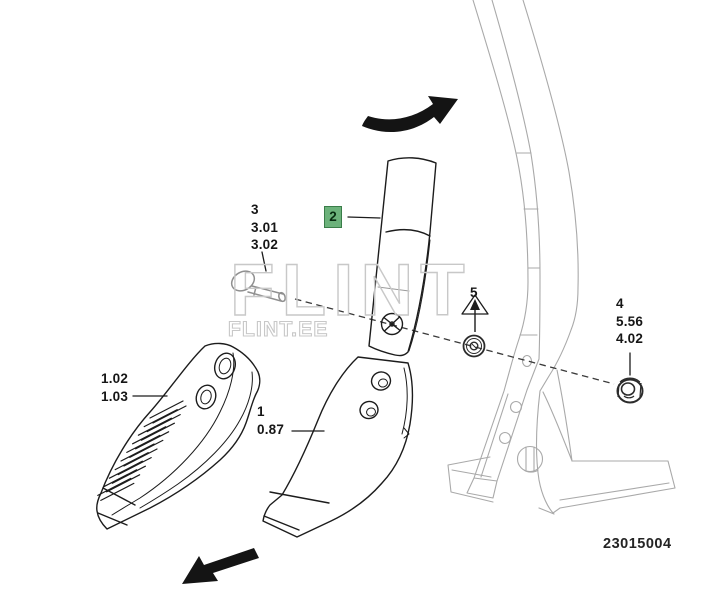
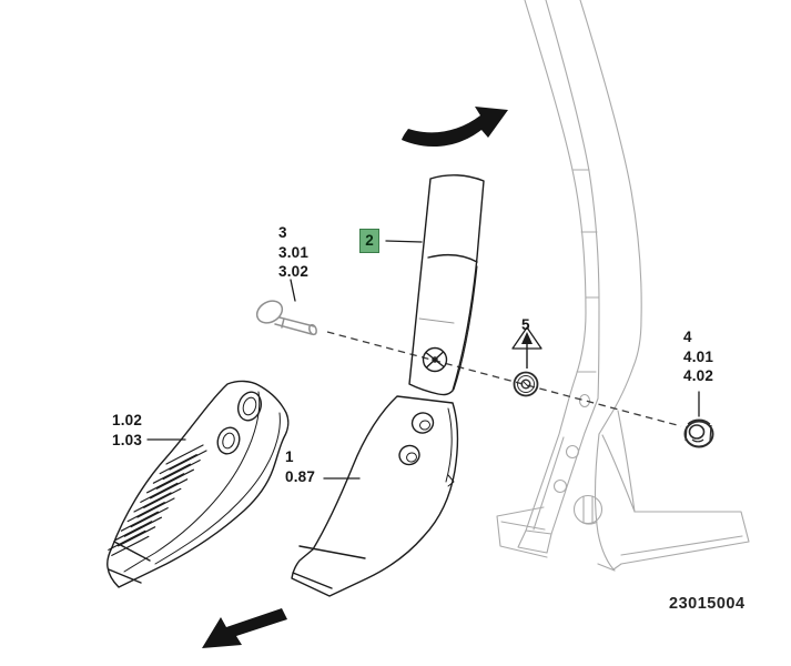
- FLINT
- FLINT.EE
  3
  3.01
  3.02
  2
  1.02
  1.03
  1
  0.87
  5
  4
- 5.56
+ 4.01
  4.02
  23015004
